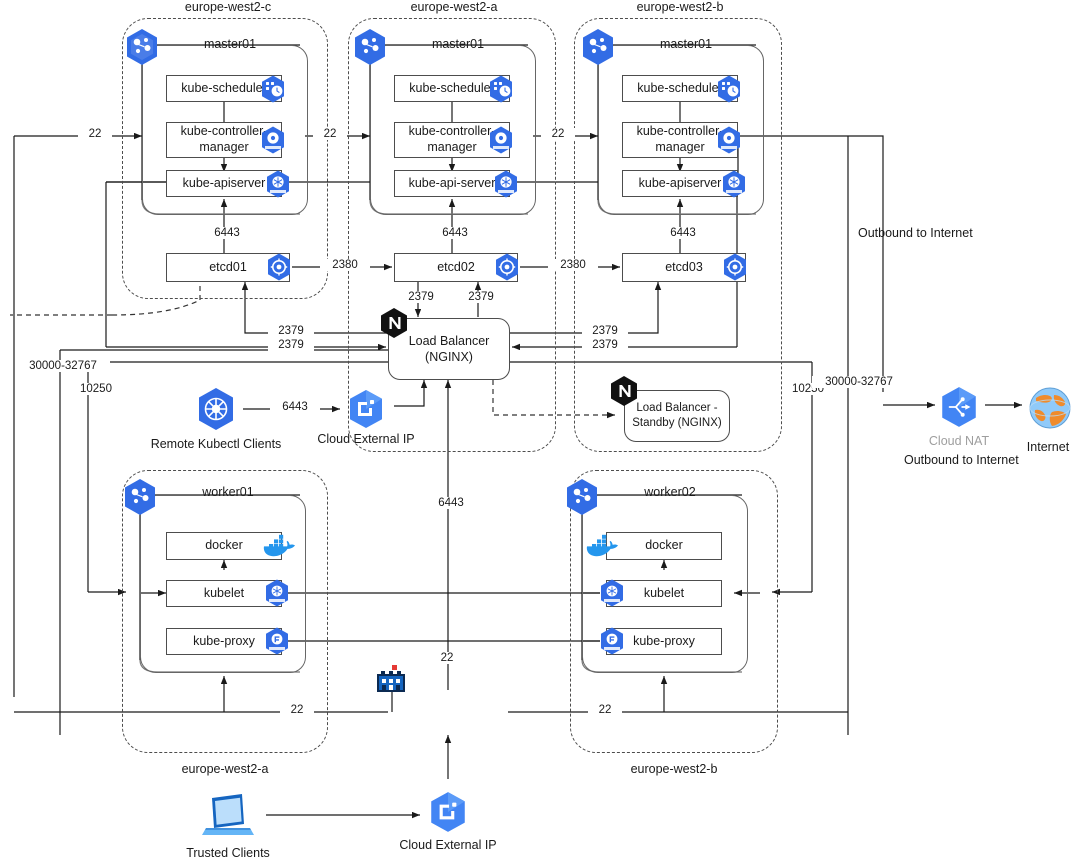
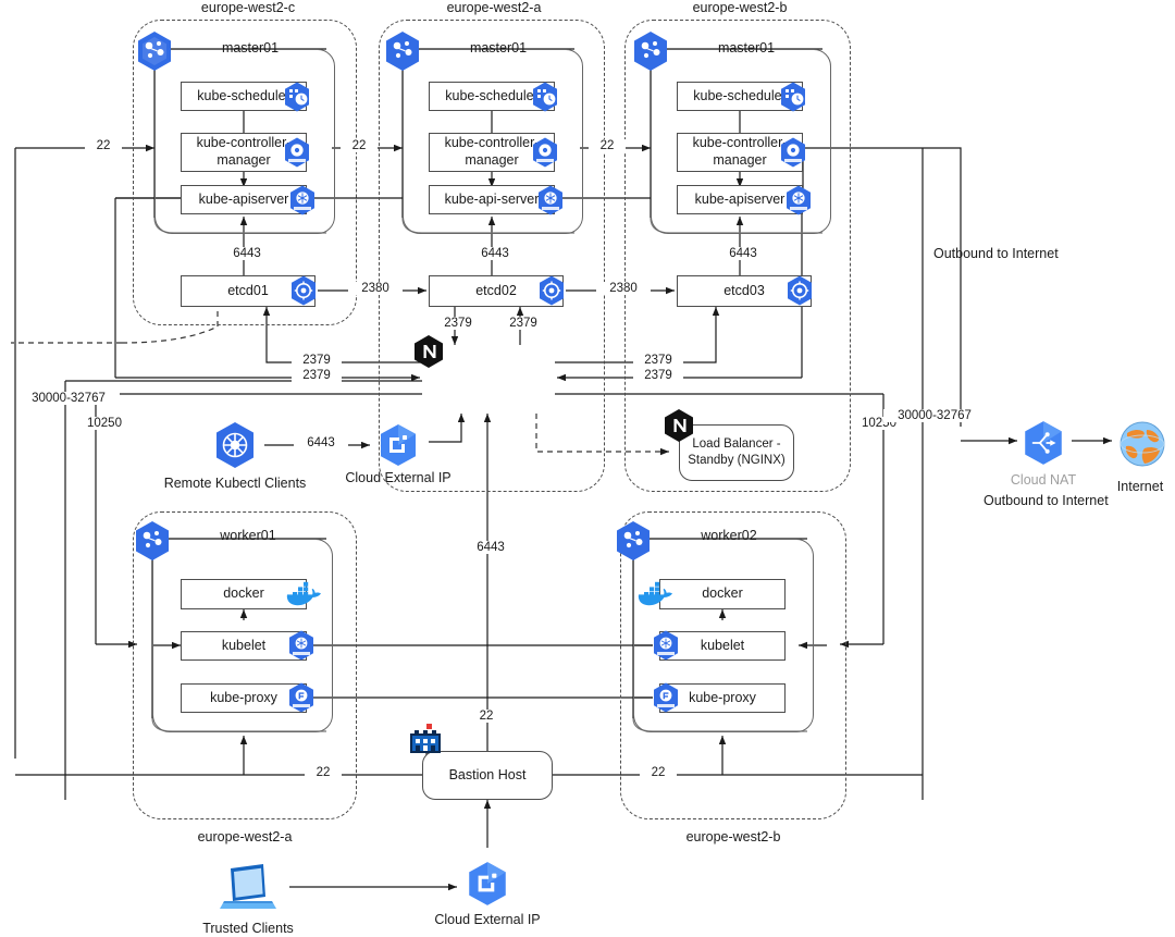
  europe-west2-c
  europe-west2-a
  europe-west2-b
  europe-west2-a
  europe-west2-b
  master01
  kube-schedule
  kube-controller
  manager
  kube-apiserver
  etcd01
  6443
  master01
  kube-schedule
  kube-controller
  manager
  kube-api-server
  etcd02
  6443
  master01
  kube-schedule
  kube-controller
  manager
  kube-apiserver
  etcd03
  6443
- Load Balancer
- (NGINX)
  Load Balancer -
  Standby (NGINX)
  2379
  2379
  2379
  2379
  2379
  2379
  22
  22
  22
  2380
  2380
  30000-32767
  10250
  10250
  30000-32767
  Outbound to Internet
  Remote Kubectl Clients
  6443
  Cloud External IP
  worker01
  docker
  kubelet
  kube-proxy
  22
  worker02
  docker
  kubelet
  kube-proxy
  22
+ Bastion Host
  22
  6443
  Trusted Clients
  Cloud External IP
  Cloud NAT
  Outbound to Internet
  Internet
